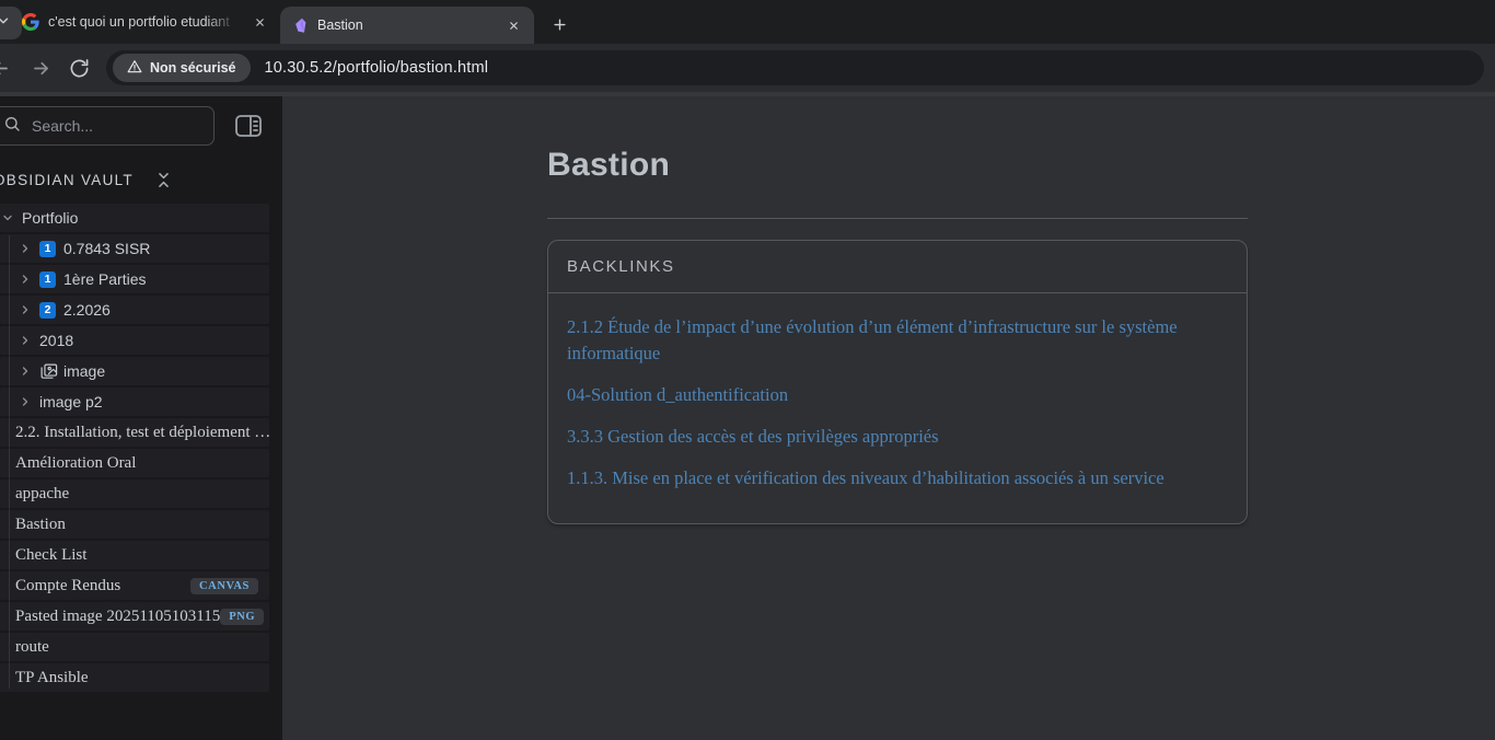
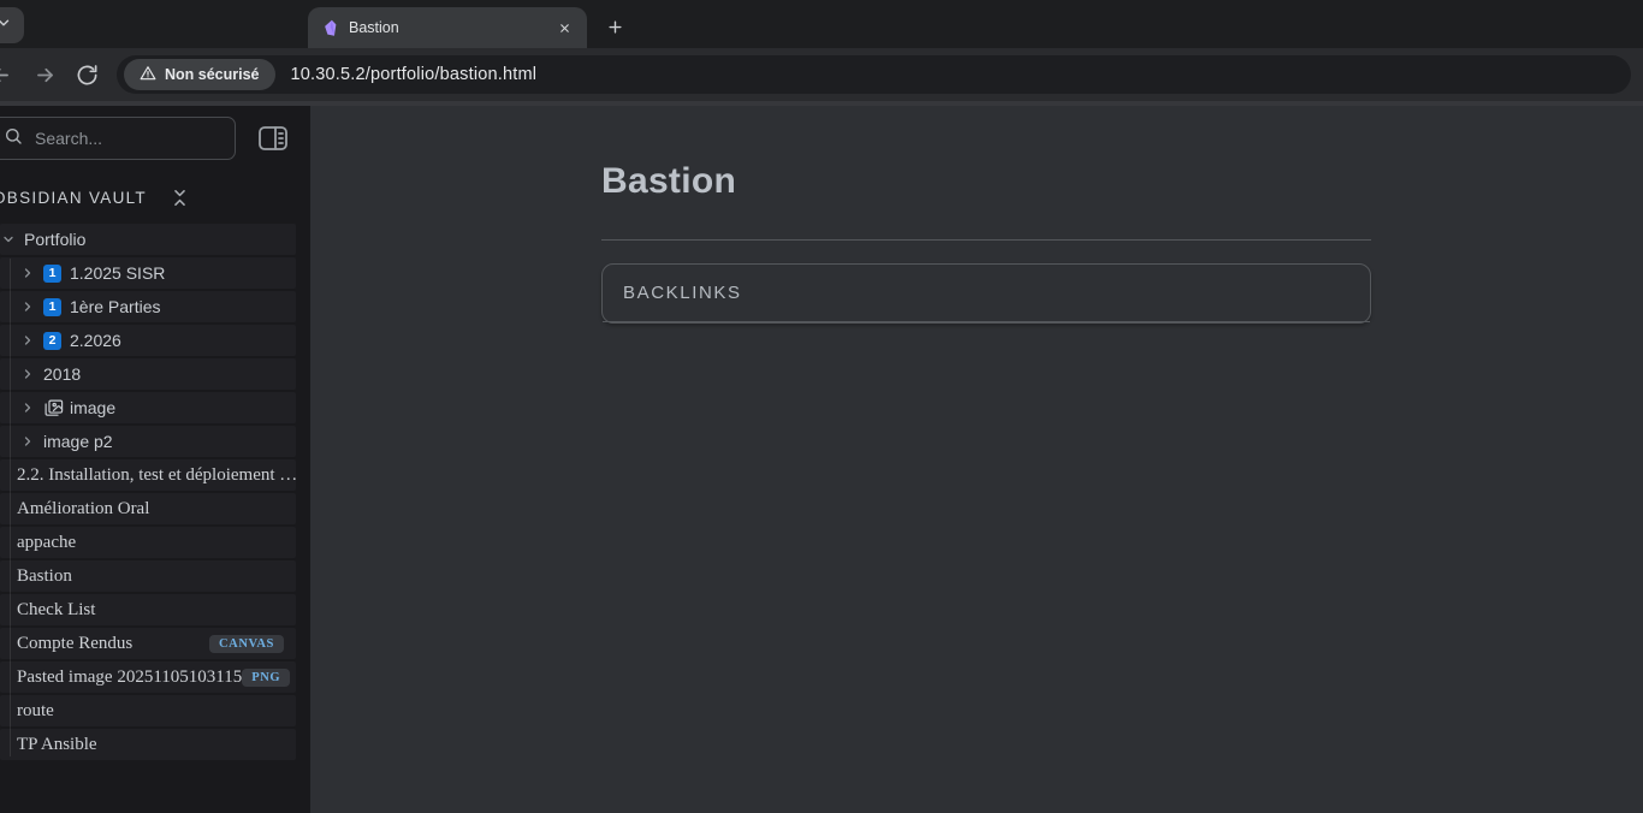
- c'est quoi un portfolio etudiant
  Bastion
  Non sécurisé
  10.30.5.2/portfolio/bastion.html
  Search...
  BSIDIAN VAULT
  Portfolio
  1
- 0.7843 SISR
+ 1.2025 SISR
  1
  1ère Parties
  2
  2.2026
  2018
  image
  image p2
  2.2. Installation, test et déploiement …
  Amélioration Oral
  appache
  Bastion
  Check List
  Compte Rendus
  CANVAS
  Pasted image 20251105103115
  PNG
  route
  TP Ansible
  Bastion
  BACKLINKS
- 2.1.2 Étude de l’impact d’une évolution d’un élément d’infrastructure sur le système informatique
- 04-Solution d_authentification
- 3.3.3 Gestion des accès et des privilèges appropriés
- 1.1.3. Mise en place et vérification des niveaux d’habilitation associés à un service
